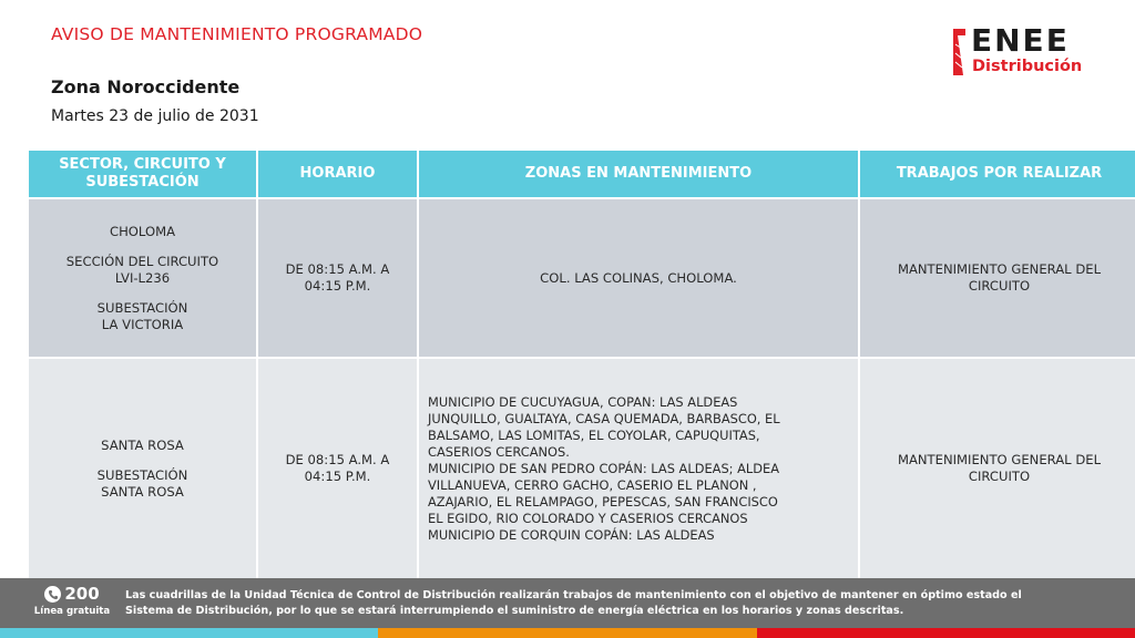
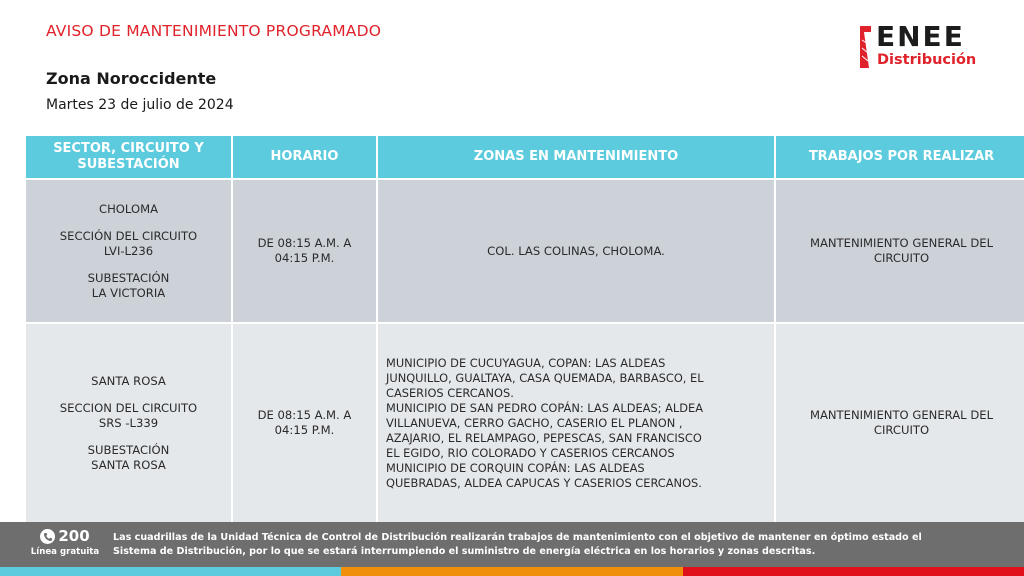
  AVISO DE MANTENIMIENTO PROGRAMADO
  Zona Noroccidente
- Martes 23 de julio de 2031
+ Martes 23 de julio de 2024
  ENEE
  Distribución
  SECTOR, CIRCUITO Y
  SUBESTACIÓN
  HORARIO
  ZONAS EN MANTENIMIENTO
  TRABAJOS POR REALIZAR
  CHOLOMA
  SECCIÓN DEL CIRCUITO
  LVI-L236
  SUBESTACIÓN
  LA VICTORIA
  DE 08:15 A.M. A
  04:15 P.M.
  COL. LAS COLINAS, CHOLOMA.
  MANTENIMIENTO GENERAL DEL
  CIRCUITO
  SANTA ROSA
+ SECCION DEL CIRCUITO
+ SRS -L339
  SUBESTACIÓN
  SANTA ROSA
  DE 08:15 A.M. A
  04:15 P.M.
  MUNICIPIO DE CUCUYAGUA, COPAN: LAS ALDEAS
  JUNQUILLO, GUALTAYA, CASA QUEMADA, BARBASCO, EL
- BALSAMO, LAS LOMITAS, EL COYOLAR, CAPUQUITAS,
  CASERIOS CERCANOS.
  MUNICIPIO DE SAN PEDRO COPÁN: LAS ALDEAS; ALDEA
  VILLANUEVA, CERRO GACHO, CASERIO EL PLANON ,
  AZAJARIO, EL RELAMPAGO, PEPESCAS, SAN FRANCISCO
  EL EGIDO, RIO COLORADO Y CASERIOS CERCANOS
  MUNICIPIO DE CORQUIN COPÁN: LAS ALDEAS
+ QUEBRADAS, ALDEA CAPUCAS Y CASERIOS CERCANOS.
  MANTENIMIENTO GENERAL DEL
  CIRCUITO
  200
  Línea gratuita
  Las cuadrillas de la Unidad Técnica de Control de Distribución realizarán trabajos de mantenimiento con el objetivo de mantener en óptimo estado el
  Sistema de Distribución, por lo que se estará interrumpiendo el suministro de energía eléctrica en los horarios y zonas descritas.
